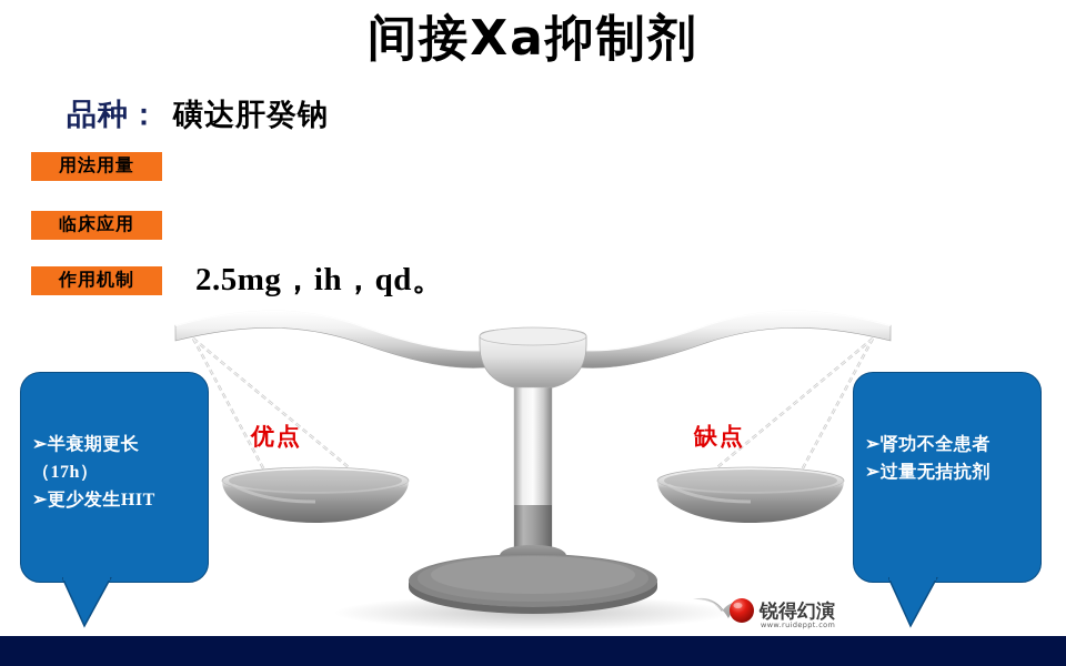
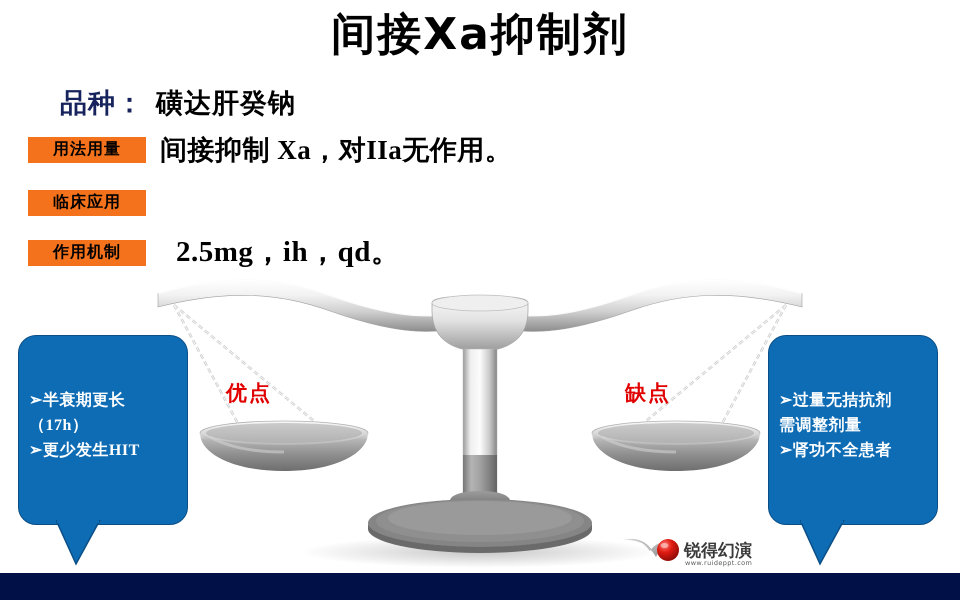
  间接Ⅹa抑制剂
  品种： 磺达肝癸钠
  用法用量
  临床应用
  作用机制
+ 间接抑制 Xa，对IIa无作用。
  2.5mg，ih，qd。
  优点
  缺点
  ➢半衰期更长
  （17h）
  ➢更少发生HIT
- ➢肾功不全患者
+ ➢过量无拮抗剂
+ 需调整剂量
- ➢过量无拮抗剂
+ ➢肾功不全患者
  锐得幻演
  www.ruideppt.com
